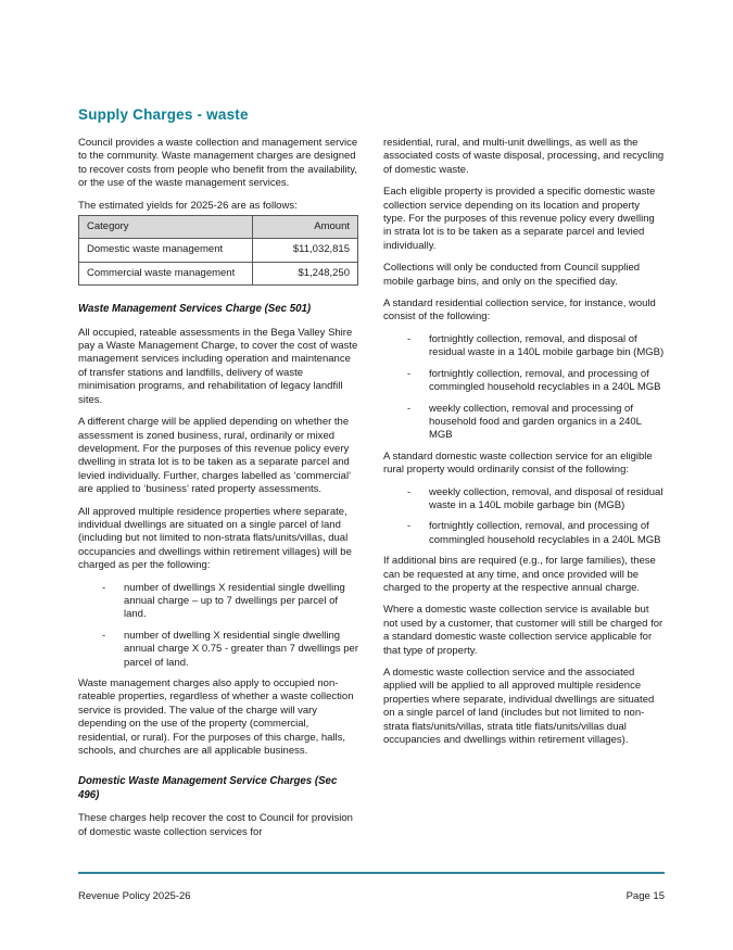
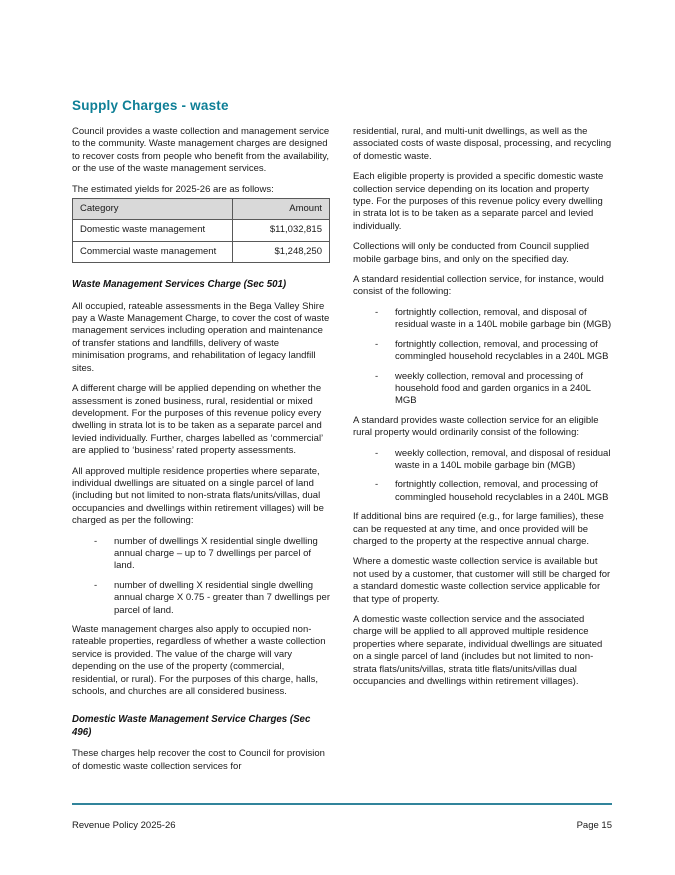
  Supply Charges - waste
  Council provides a waste collection and management service to the community. Waste management charges are designed to recover costs from people who benefit from the availability, or the use of the waste management services.
  The estimated yields for 2025-26 are as follows:
  Category	Amount
  Domestic waste management	$11,032,815
  Commercial waste management	$1,248,250
  Waste Management Services Charge (Sec 501)
  All occupied, rateable assessments in the Bega Valley Shire pay a Waste Management Charge, to cover the cost of waste management services including operation and maintenance of transfer stations and landfills, delivery of waste minimisation programs, and rehabilitation of legacy landfill sites.
- A different charge will be applied depending on whether the assessment is zoned business, rural, ordinarily or mixed development. For the purposes of this revenue policy every dwelling in strata lot is to be taken as a separate parcel and levied individually. Further, charges labelled as ‘commercial’ are applied to ‘business’ rated property assessments.
+ A different charge will be applied depending on whether the assessment is zoned business, rural, residential or mixed development. For the purposes of this revenue policy every dwelling in strata lot is to be taken as a separate parcel and levied individually. Further, charges labelled as ‘commercial’ are applied to ‘business’ rated property assessments.
  All approved multiple residence properties where separate, individual dwellings are situated on a single parcel of land (including but not limited to non-strata flats/units/villas, dual occupancies and dwellings within retirement villages) will be charged as per the following:
  number of dwellings X residential single dwelling annual charge – up to 7 dwellings per parcel of land.
  number of dwelling X residential single dwelling annual charge X 0.75 - greater than 7 dwellings per parcel of land.
- Waste management charges also apply to occupied non-rateable properties, regardless of whether a waste collection service is provided. The value of the charge will vary depending on the use of the property (commercial, residential, or rural). For the purposes of this charge, halls, schools, and churches are all applicable business.
+ Waste management charges also apply to occupied non-rateable properties, regardless of whether a waste collection service is provided. The value of the charge will vary depending on the use of the property (commercial, residential, or rural). For the purposes of this charge, halls, schools, and churches are all considered business.
  Domestic Waste Management Service Charges (Sec 496)
  These charges help recover the cost to Council for provision of domestic waste collection services for
  residential, rural, and multi-unit dwellings, as well as the associated costs of waste disposal, processing, and recycling of domestic waste.
  Each eligible property is provided a specific domestic waste collection service depending on its location and property type. For the purposes of this revenue policy every dwelling in strata lot is to be taken as a separate parcel and levied individually.
  Collections will only be conducted from Council supplied mobile garbage bins, and only on the specified day.
  A standard residential collection service, for instance, would consist of the following:
  fortnightly collection, removal, and disposal of residual waste in a 140L mobile garbage bin (MGB)
  fortnightly collection, removal, and processing of commingled household recyclables in a 240L MGB
  weekly collection, removal and processing of household food and garden organics in a 240L MGB
- A standard domestic waste collection service for an eligible rural property would ordinarily consist of the following:
+ A standard provides waste collection service for an eligible rural property would ordinarily consist of the following:
  weekly collection, removal, and disposal of residual waste in a 140L mobile garbage bin (MGB)
  fortnightly collection, removal, and processing of commingled household recyclables in a 240L MGB
  If additional bins are required (e.g., for large families), these can be requested at any time, and once provided will be charged to the property at the respective annual charge.
  Where a domestic waste collection service is available but not used by a customer, that customer will still be charged for a standard domestic waste collection service applicable for that type of property.
- A domestic waste collection service and the associated applied will be applied to all approved multiple residence properties where separate, individual dwellings are situated on a single parcel of land (includes but not limited to non-strata flats/units/villas, strata title flats/units/villas dual occupancies and dwellings within retirement villages).
+ A domestic waste collection service and the associated charge will be applied to all approved multiple residence properties where separate, individual dwellings are situated on a single parcel of land (includes but not limited to non-strata flats/units/villas, strata title flats/units/villas dual occupancies and dwellings within retirement villages).
  Revenue Policy 2025-26
  Page 15
